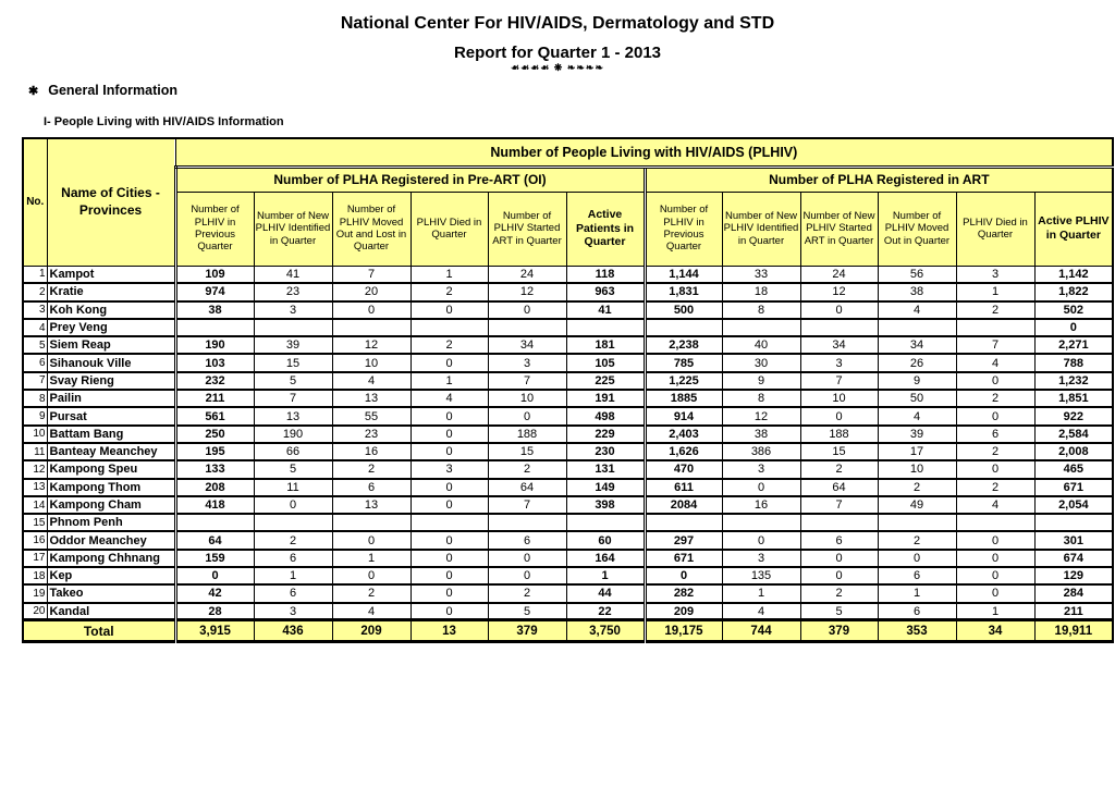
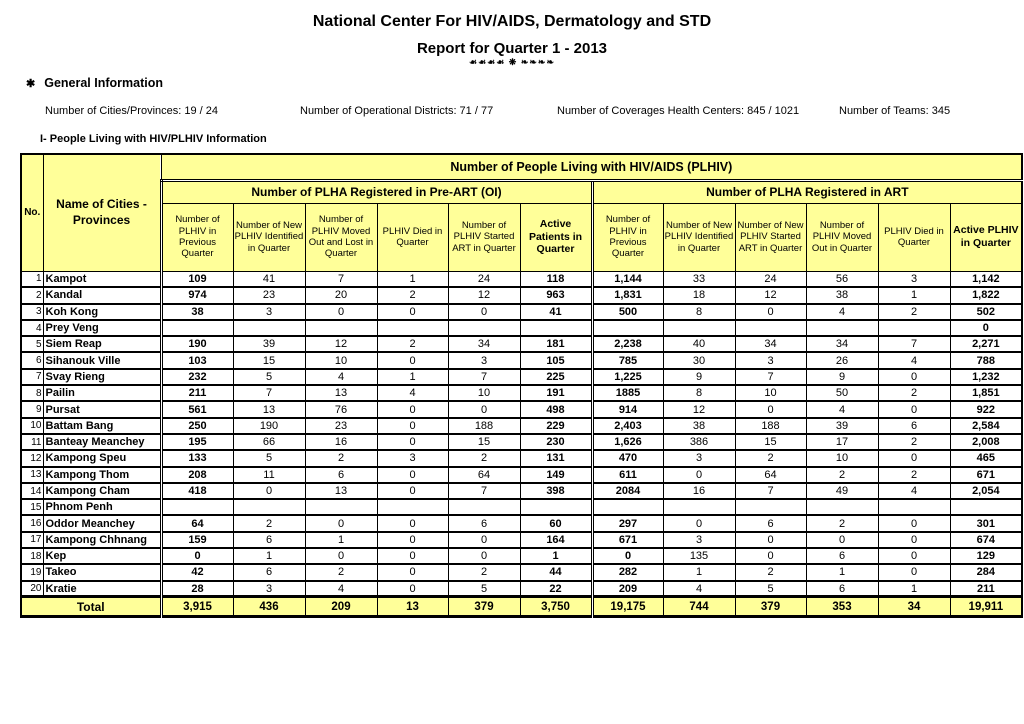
  National Center For HIV/AIDS, Dermatology and STD
  Report for Quarter 1 - 2013
  ☙☙☙☙ ❋ ❧❧❧❧
  ✱ General Information
+ Number of Cities/Provinces: 19 / 24
+ Number of Operational Districts: 71 / 77
+ Number of Coverages Health Centers: 845 / 1021
+ Number of Teams: 345
- I- People Living with HIV/AIDS Information
+ I- People Living with HIV/PLHIV Information
  No.	Name of Cities - Provinces	Number of People Living with HIV/AIDS (PLHIV)
  Number of PLHA Registered in Pre-ART (OI)	Number of PLHA Registered in ART
  Number of PLHIV in Previous Quarter	Number of New PLHIV Identified in Quarter	Number of PLHIV Moved Out and Lost in Quarter	PLHIV Died in Quarter	Number of PLHIV Started ART in Quarter	Active Patients in Quarter	Number of PLHIV in Previous Quarter	Number of New PLHIV Identified in Quarter	Number of New PLHIV Started ART in Quarter	Number of PLHIV Moved Out in Quarter	PLHIV Died in Quarter	Active PLHIV in Quarter
  1	Kampot	109	41	7	1	24	118	1,144	33	24	56	3	1,142
- 2	Kratie	974	23	20	2	12	963	1,831	18	12	38	1	1,822
+ 2	Kandal	974	23	20	2	12	963	1,831	18	12	38	1	1,822
  3	Koh Kong	38	3	0	0	0	41	500	8	0	4	2	502
  4	Prey Veng												0
  5	Siem Reap	190	39	12	2	34	181	2,238	40	34	34	7	2,271
  6	Sihanouk Ville	103	15	10	0	3	105	785	30	3	26	4	788
  7	Svay Rieng	232	5	4	1	7	225	1,225	9	7	9	0	1,232
  8	Pailin	211	7	13	4	10	191	1885	8	10	50	2	1,851
- 9	Pursat	561	13	55	0	0	498	914	12	0	4	0	922
+ 9	Pursat	561	13	76	0	0	498	914	12	0	4	0	922
  10	Battam Bang	250	190	23	0	188	229	2,403	38	188	39	6	2,584
  11	Banteay Meanchey	195	66	16	0	15	230	1,626	386	15	17	2	2,008
  12	Kampong Speu	133	5	2	3	2	131	470	3	2	10	0	465
  13	Kampong Thom	208	11	6	0	64	149	611	0	64	2	2	671
  14	Kampong Cham	418	0	13	0	7	398	2084	16	7	49	4	2,054
  15	Phnom Penh
  16	Oddor Meanchey	64	2	0	0	6	60	297	0	6	2	0	301
  17	Kampong Chhnang	159	6	1	0	0	164	671	3	0	0	0	674
  18	Kep	0	1	0	0	0	1	0	135	0	6	0	129
  19	Takeo	42	6	2	0	2	44	282	1	2	1	0	284
- 20	Kandal	28	3	4	0	5	22	209	4	5	6	1	211
+ 20	Kratie	28	3	4	0	5	22	209	4	5	6	1	211
  Total	3,915	436	209	13	379	3,750	19,175	744	379	353	34	19,911
